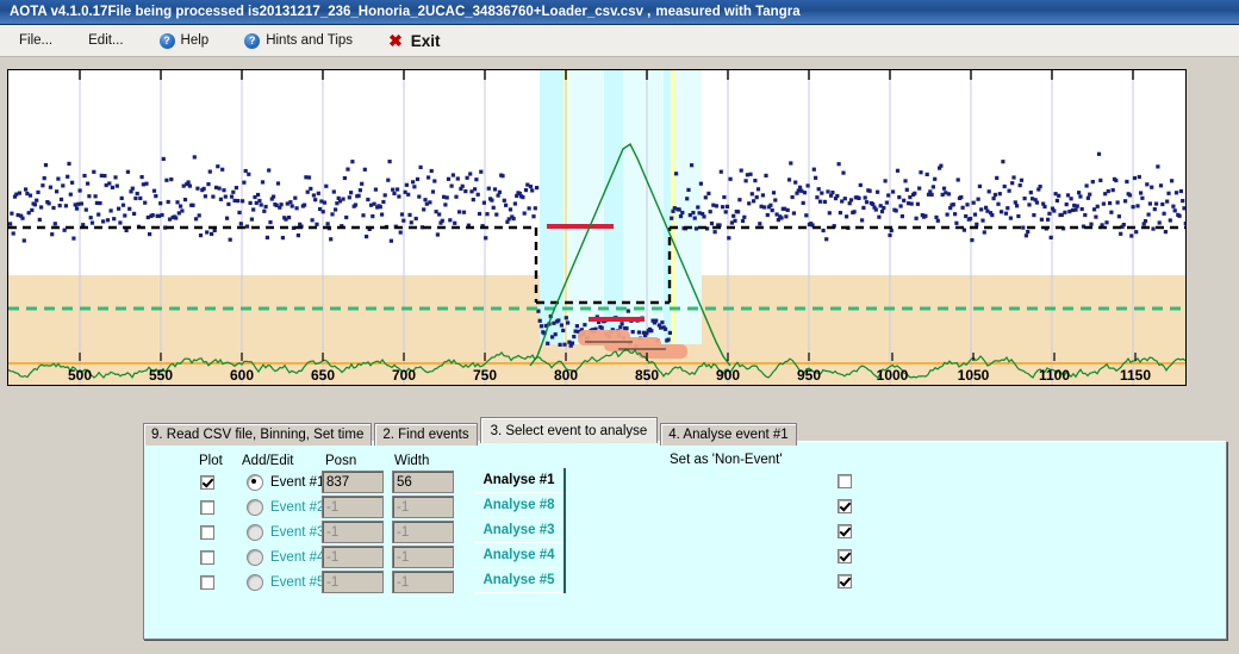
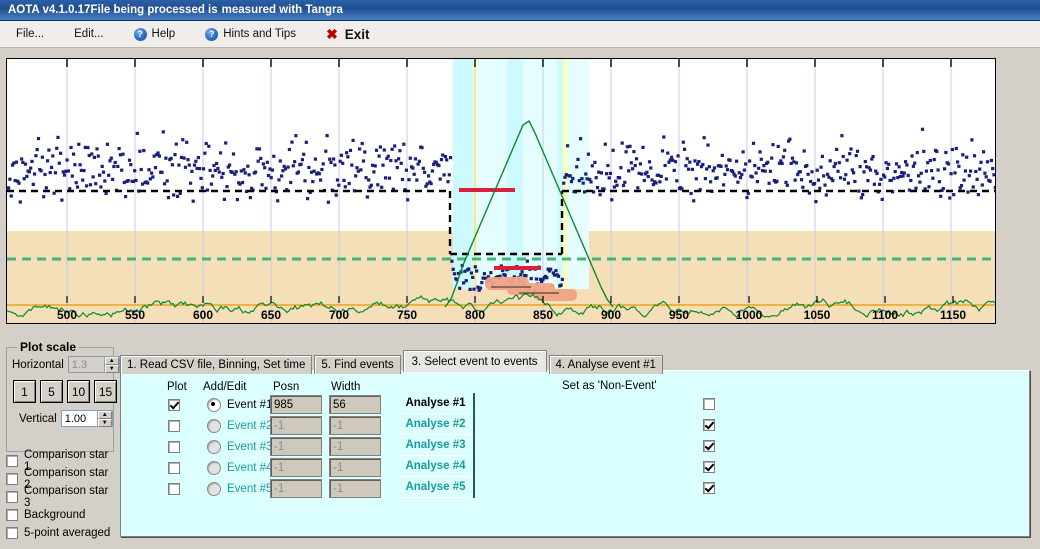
  AOTA v4.1.0.17
  File being processed is
- 20131217_236_Honoria_2UCAC_34836760+Loader_csv.csv ,
  measured with Tangra
  File...
  Edit...
  ?
  Help
  ?
  Hints and Tips
  ✖
  Exit
  500
  550
  600
  650
  700
  750
  800
  850
  900
  950
  1000
  1050
  1100
  1150
+ Plot scale
+ Horizontal
+ 1.3
+ 1
+ 5
+ 10
+ 15
+ Vertical
+ 1.00
+ Comparison star 1
+ Comparison star 2
+ Comparison star 3
+ Background
+ 5-point averaged
- 9. Read CSV file, Binning, Set time
+ 1. Read CSV file, Binning, Set time
- 2. Find events
+ 5. Find events
- 3. Select event to analyse
+ 3. Select event to events
  4. Analyse event #1
  Plot
  Add/Edit
  Posn
  Width
  Event #
- 837
+ 985
  56
  Event #
  -1
  -1
  Event #
  -1
  -1
  Event #
  -1
  -1
  Event #
  -1
  -1
  Analyse #1
- Analyse #8
+ Analyse #2
  Analyse #3
  Analyse #4
  Analyse #5
  Set as 'Non-Event'
